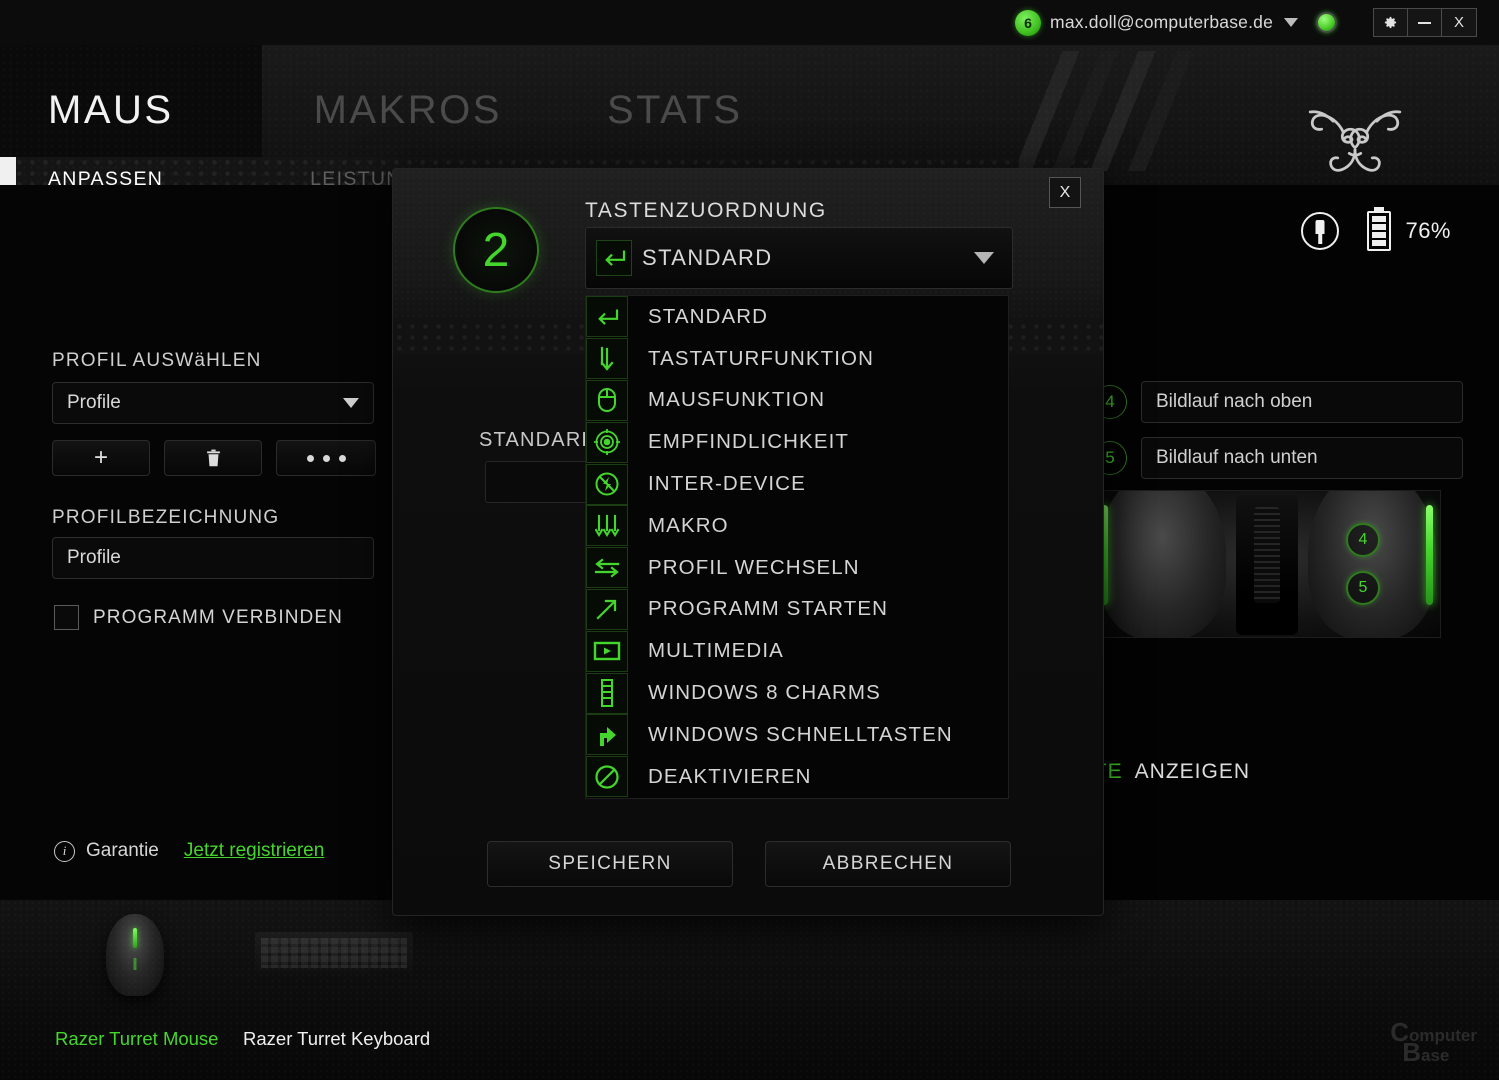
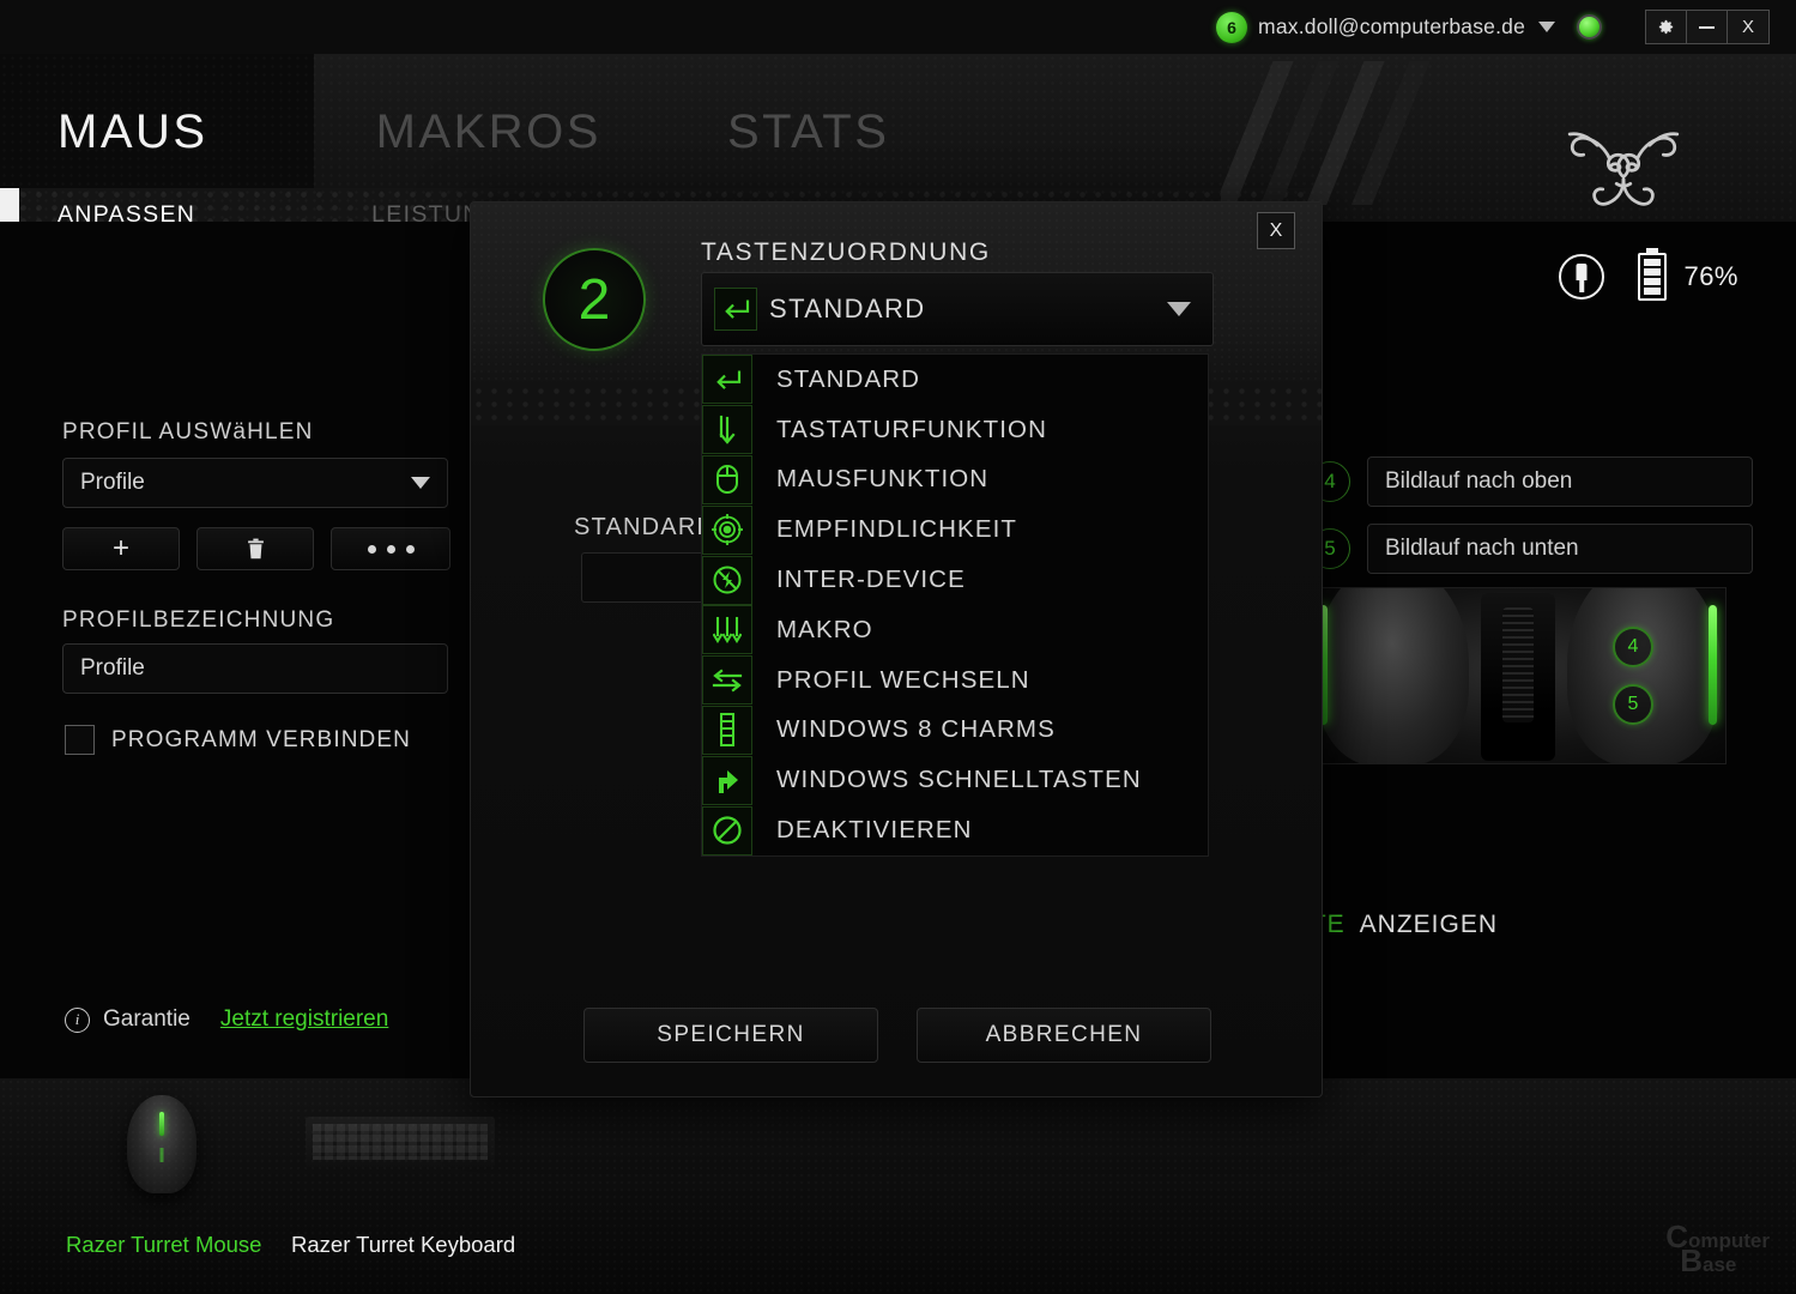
  6
  max.doll@computerbase.de
  X
  ANPASSEN
  LEISTU
  PROFIL AUSWäHLEN
  Profile
  +
  PROFILBEZEICHNUNG
  Profile
  PROGRAMM VERBINDEN
  i
  Garantie
  Jetzt registrieren
  76%
  4
  Bildlauf nach oben
  5
  Bildlauf nach unten
  4
  5
  E ANZEIGEN
  X
  2
  TASTENZUORDNUNG
  STANDARD
  STANDAR
  STANDARD
  TASTATURFUNKTION
  MAUSFUNKTION
  EMPFINDLICHKEIT
  INTER-DEVICE
  MAKRO
  PROFIL WECHSELN
- PROGRAMM STARTEN
- MULTIMEDIA
  WINDOWS 8 CHARMS
  WINDOWS SCHNELLTASTEN
  DEAKTIVIEREN
  SPEICHERN
  ABBRECHEN
